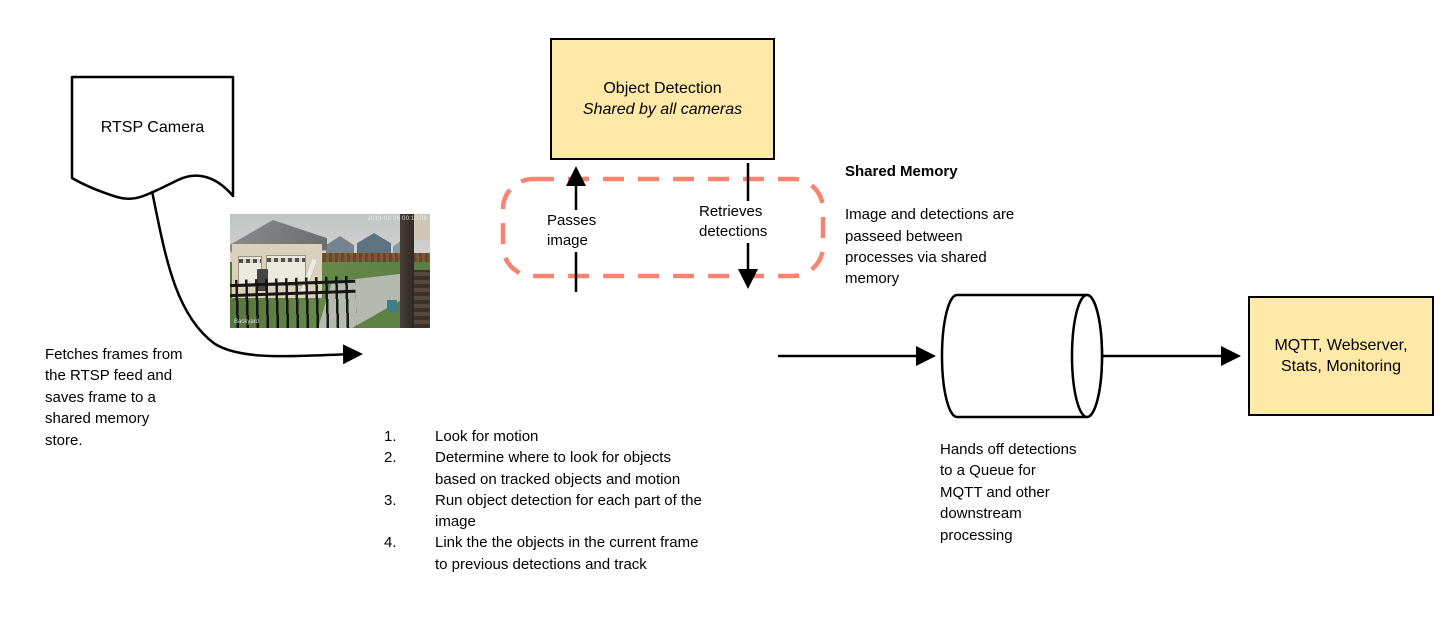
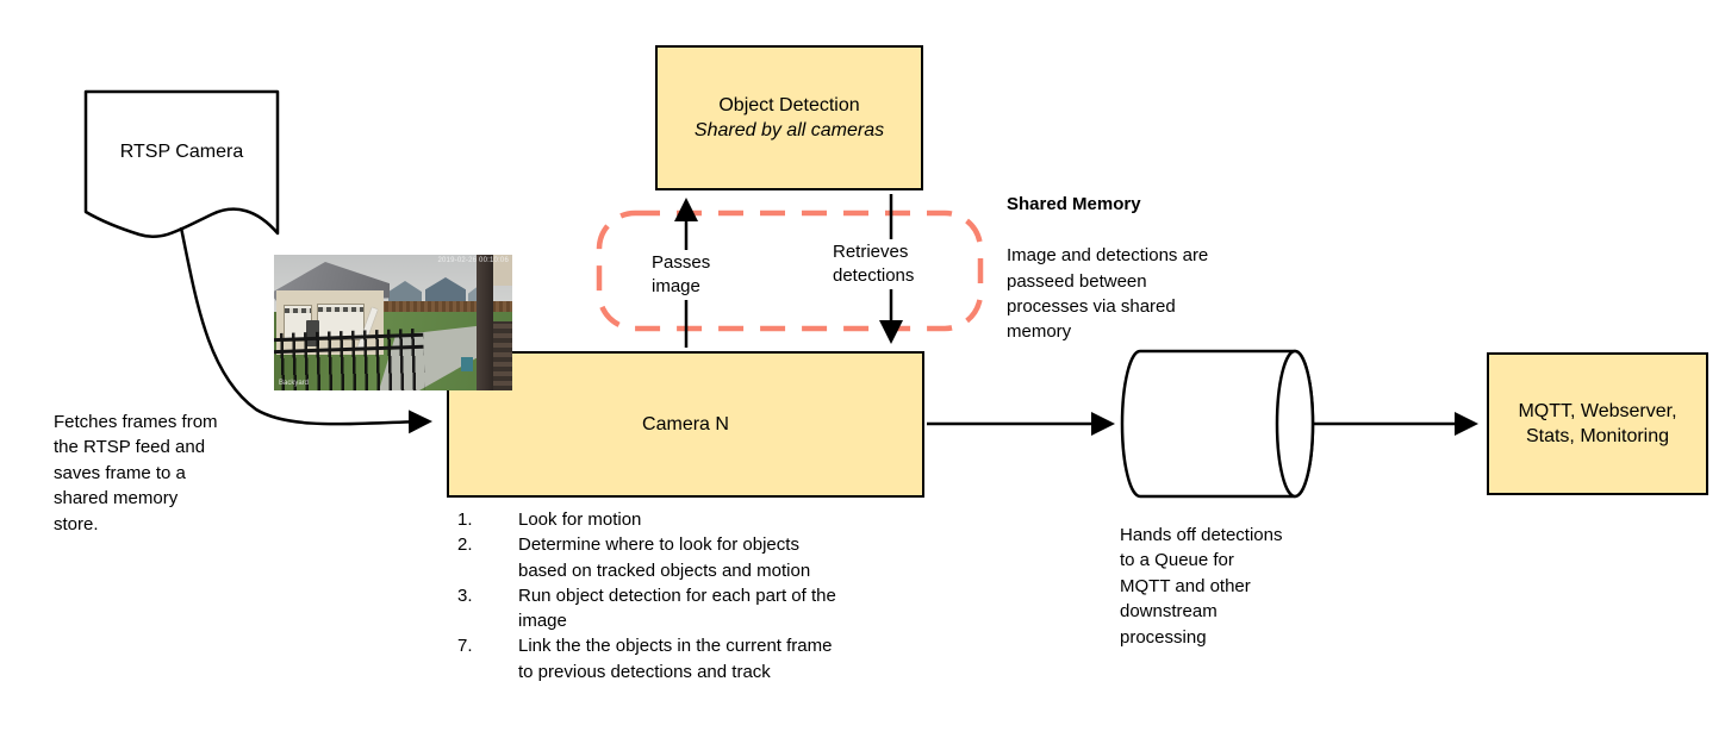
  RTSP Camera
  Object Detection
  Shared by all cameras
+ Camera N
  MQTT, Webserver,
  Stats, Monitoring
  Passes
  image
  Retrieves
  detections
  Fetches frames from
  the RTSP feed and
  saves frame to a
  shared memory
  store.
  Shared Memory
  Image and detections are
  passeed between
  processes via shared
  memory
  Hands off detections
  to a Queue for
  MQTT and other
  downstream
  processing
  1.
  Look for motion
  2.
  Determine where to look for objects
  based on tracked objects and motion
  3.
  Run object detection for each part of the
  image
- 4.
+ 7.
  Link the the objects in the current frame
  to previous detections and track
